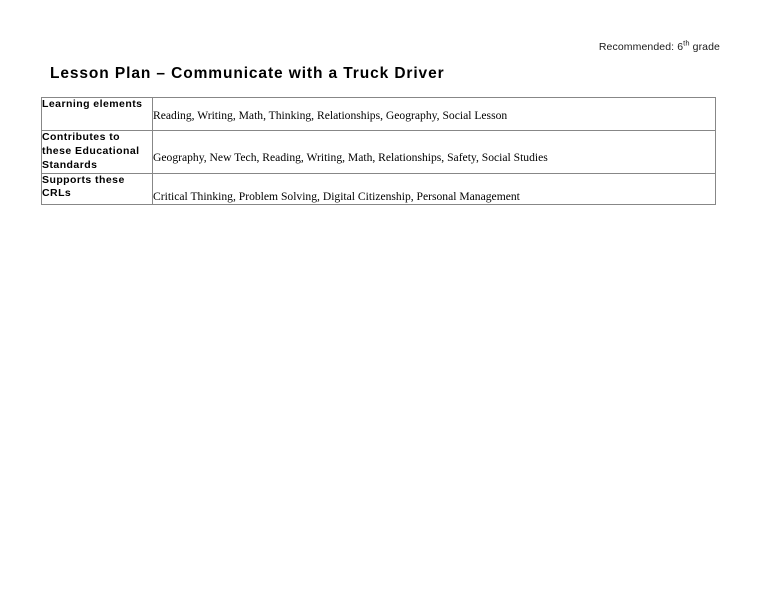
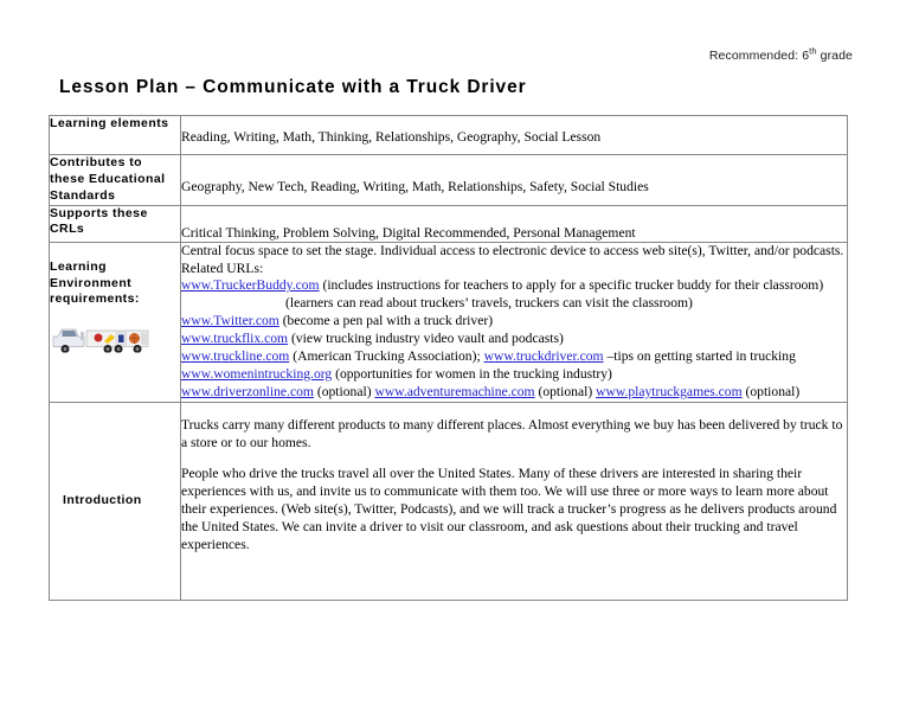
  Recommended: 6th grade
  Lesson Plan – Communicate with a Truck Driver
  Learning elements	Reading, Writing, Math, Thinking, Relationships, Geography, Social Lesson
  Contributes to these Educational Standards	Geography, New Tech, Reading, Writing, Math, Relationships, Safety, Social Studies
- Supports these CRLs	Critical Thinking, Problem Solving, Digital Citizenship, Personal Management
+ Supports these CRLs	Critical Thinking, Problem Solving, Digital Recommended, Personal Management
+ Learning Environment requirements:	Central focus space to set the stage. Individual access to electronic device to access web site(s), Twitter, and/or podcasts. Related URLs: www.TruckerBuddy.com (includes instructions for teachers to apply for a specific trucker buddy for their classroom) (learners can read about truckers’ travels, truckers can visit the classroom) www.Twitter.com (become a pen pal with a truck driver) www.truckflix.com (view trucking industry video vault and podcasts) www.truckline.com (American Trucking Association); www.truckdriver.com –tips on getting started in trucking www.womenintrucking.org (opportunities for women in the trucking industry) www.driverzonline.com (optional) www.adventuremachine.com (optional) www.playtruckgames.com (optional)
+ Introduction	Trucks carry many different products to many different places. Almost everything we buy has been delivered by truck to a store or to our homes. People who drive the trucks travel all over the United States. Many of these drivers are interested in sharing their experiences with us, and invite us to communicate with them too. We will use three or more ways to learn more about their experiences. (Web site(s), Twitter, Podcasts), and we will track a trucker’s progress as he delivers products around the United States. We can invite a driver to visit our classroom, and ask questions about their trucking and travel experiences.
